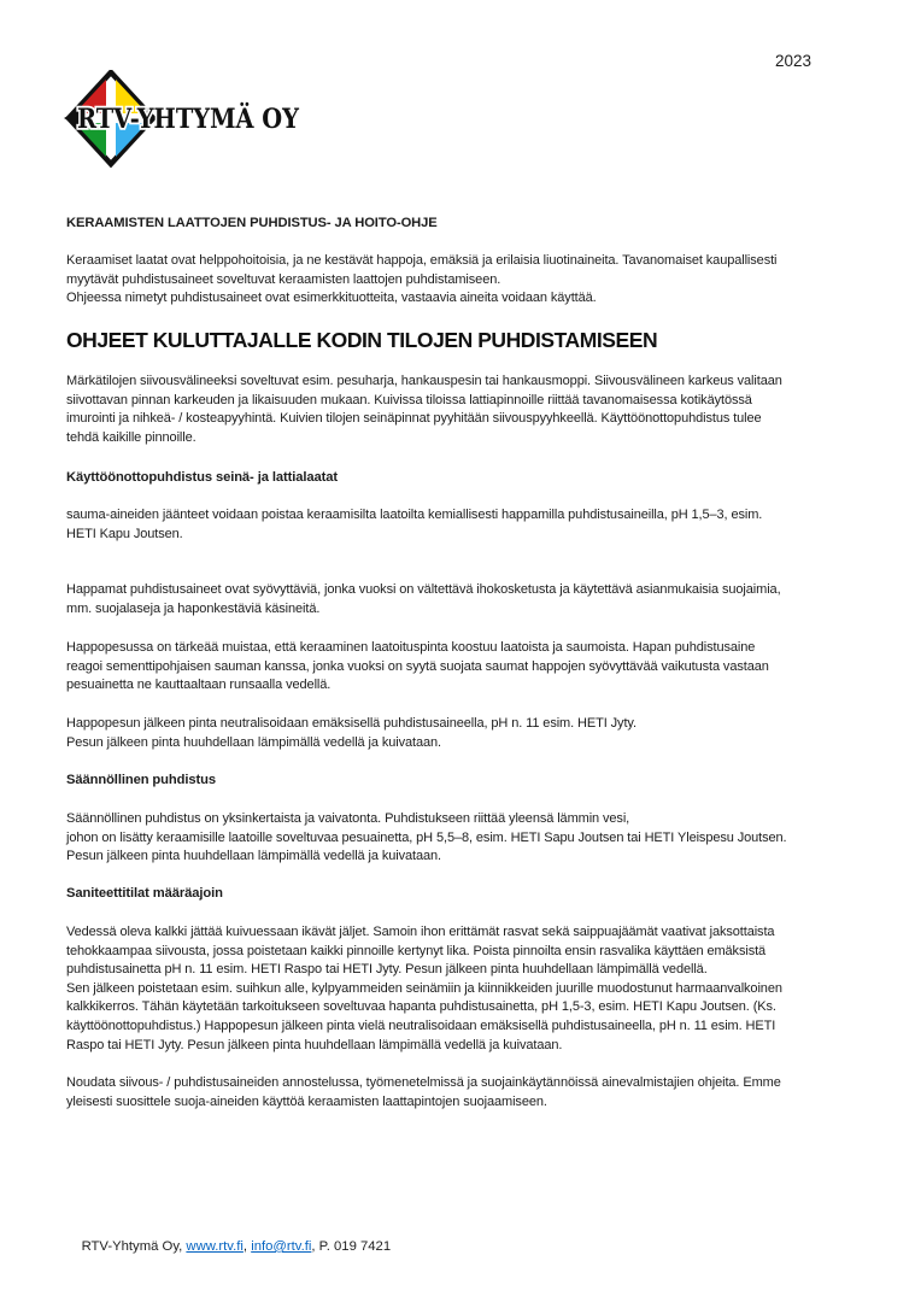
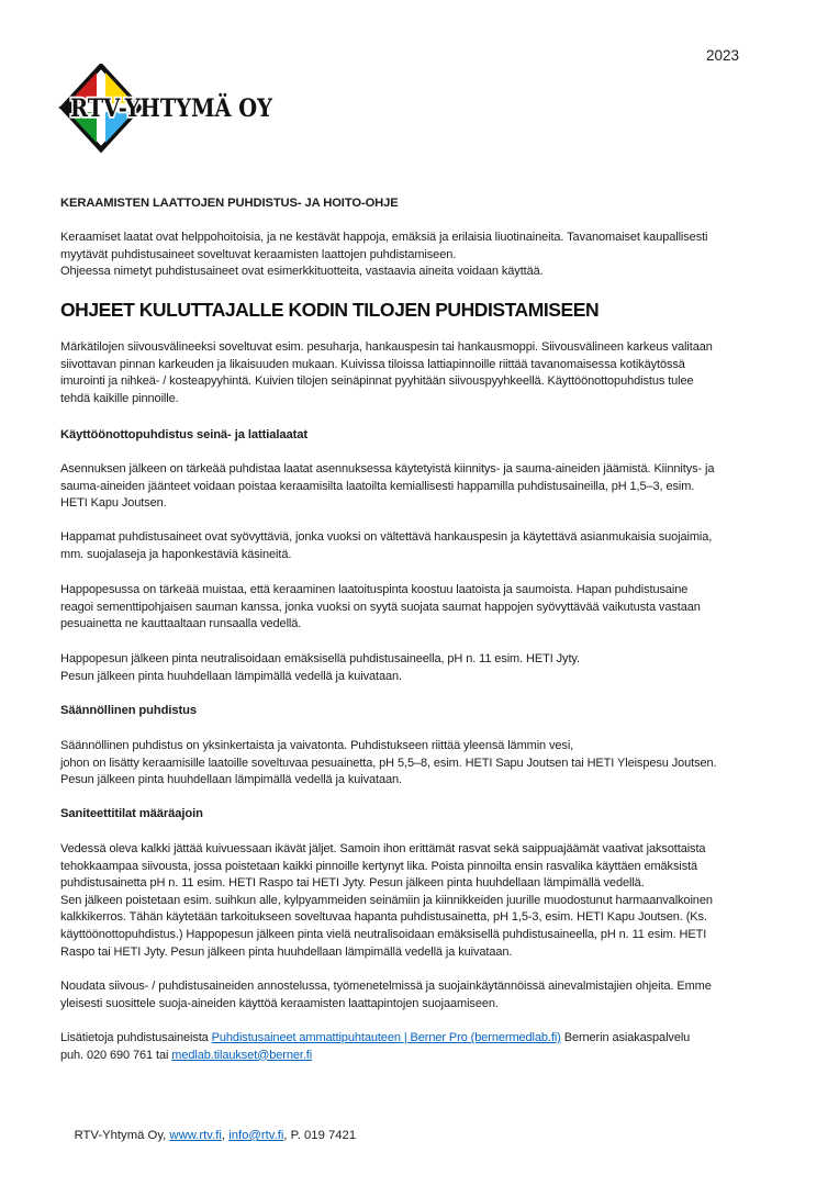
  2023
  RTV-YHTYMÄ OY
  KERAAMISTEN LAATTOJEN PUHDISTUS- JA HOITO-OHJE
  Keraamiset laatat ovat helppohoitoisia, ja ne kestävät happoja, emäksiä ja erilaisia liuotinaineita. Tavanomaiset kaupallisesti
  myytävät puhdistusaineet soveltuvat keraamisten laattojen puhdistamiseen.
  Ohjeessa nimetyt puhdistusaineet ovat esimerkkituotteita, vastaavia aineita voidaan käyttää.
  OHJEET KULUTTAJALLE KODIN TILOJEN PUHDISTAMISEEN
  Märkätilojen siivousvälineeksi soveltuvat esim. pesuharja, hankauspesin tai hankausmoppi. Siivousvälineen karkeus valitaan
  siivottavan pinnan karkeuden ja likaisuuden mukaan. Kuivissa tiloissa lattiapinnoille riittää tavanomaisessa kotikäytössä
  imurointi ja nihkeä- / kosteapyyhintä. Kuivien tilojen seinäpinnat pyyhitään siivouspyyhkeellä. Käyttöönottopuhdistus tulee
  tehdä kaikille pinnoille.
  Käyttöönottopuhdistus seinä- ja lattialaatat
+ Asennuksen jälkeen on tärkeää puhdistaa laatat asennuksessa käytetyistä kiinnitys- ja sauma-aineiden jäämistä. Kiinnitys- ja
  sauma-aineiden jäänteet voidaan poistaa keraamisilta laatoilta kemiallisesti happamilla puhdistusaineilla, pH 1,5–3, esim.
  HETI Kapu Joutsen.
- Happamat puhdistusaineet ovat syövyttäviä, jonka vuoksi on vältettävä ihokosketusta ja käytettävä asianmukaisia suojaimia,
+ Happamat puhdistusaineet ovat syövyttäviä, jonka vuoksi on vältettävä hankauspesin ja käytettävä asianmukaisia suojaimia,
  mm. suojalaseja ja haponkestäviä käsineitä.
  Happopesussa on tärkeää muistaa, että keraaminen laatoituspinta koostuu laatoista ja saumoista. Hapan puhdistusaine
  reagoi sementtipohjaisen sauman kanssa, jonka vuoksi on syytä suojata saumat happojen syövyttävää vaikutusta vastaan
  pesuainetta ne kauttaaltaan runsaalla vedellä.
  Happopesun jälkeen pinta neutralisoidaan emäksisellä puhdistusaineella, pH n. 11 esim. HETI Jyty.
  Pesun jälkeen pinta huuhdellaan lämpimällä vedellä ja kuivataan.
  Säännöllinen puhdistus
  Säännöllinen puhdistus on yksinkertaista ja vaivatonta. Puhdistukseen riittää yleensä lämmin vesi,
  johon on lisätty keraamisille laatoille soveltuvaa pesuainetta, pH 5,5–8, esim. HETI Sapu Joutsen tai HETI Yleispesu Joutsen.
  Pesun jälkeen pinta huuhdellaan lämpimällä vedellä ja kuivataan.
  Saniteettitilat määräajoin
  Vedessä oleva kalkki jättää kuivuessaan ikävät jäljet. Samoin ihon erittämät rasvat sekä saippuajäämät vaativat jaksottaista
  tehokkaampaa siivousta, jossa poistetaan kaikki pinnoille kertynyt lika. Poista pinnoilta ensin rasvalika käyttäen emäksistä
  puhdistusainetta pH n. 11 esim. HETI Raspo tai HETI Jyty. Pesun jälkeen pinta huuhdellaan lämpimällä vedellä.
  Sen jälkeen poistetaan esim. suihkun alle, kylpyammeiden seinämiin ja kiinnikkeiden juurille muodostunut harmaanvalkoinen
  kalkkikerros. Tähän käytetään tarkoitukseen soveltuvaa hapanta puhdistusainetta, pH 1,5-3, esim. HETI Kapu Joutsen. (Ks.
  käyttöönottopuhdistus.) Happopesun jälkeen pinta vielä neutralisoidaan emäksisellä puhdistusaineella, pH n. 11 esim. HETI
  Raspo tai HETI Jyty. Pesun jälkeen pinta huuhdellaan lämpimällä vedellä ja kuivataan.
  Noudata siivous- / puhdistusaineiden annostelussa, työmenetelmissä ja suojainkäytännöissä ainevalmistajien ohjeita. Emme
  yleisesti suosittele suoja-aineiden käyttöä keraamisten laattapintojen suojaamiseen.
+ Lisätietoja puhdistusaineista Puhdistusaineet ammattipuhtauteen | Berner Pro (bernermedlab.fi) Bernerin asiakaspalvelu
+ puh. 020 690 761 tai medlab.tilaukset@berner.fi
  RTV-Yhtymä Oy, www.rtv.fi, info@rtv.fi, P. 019 7421
